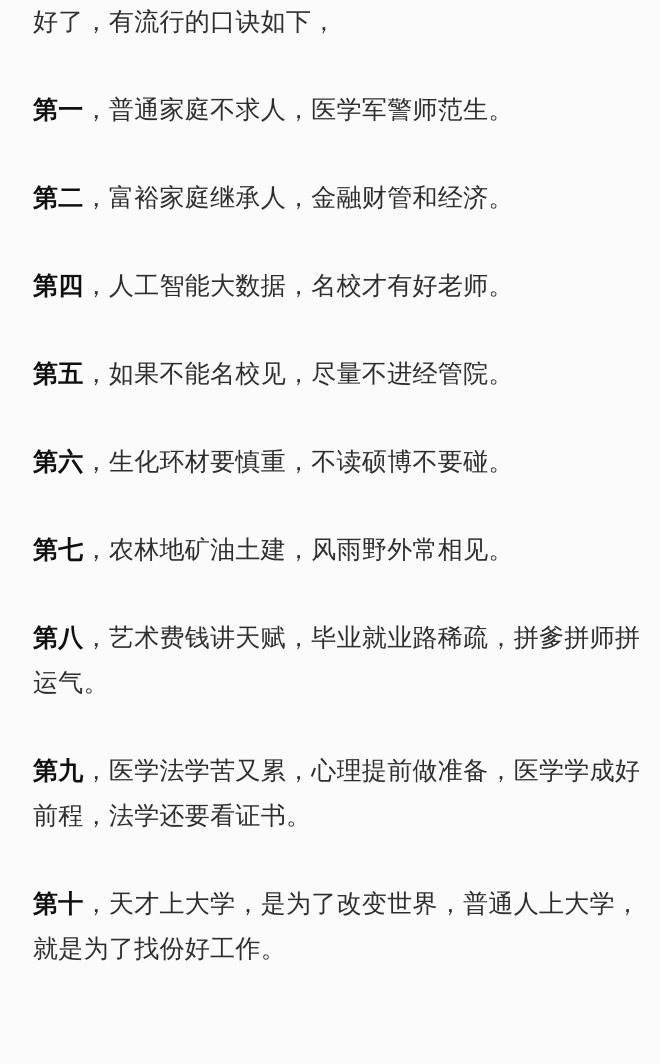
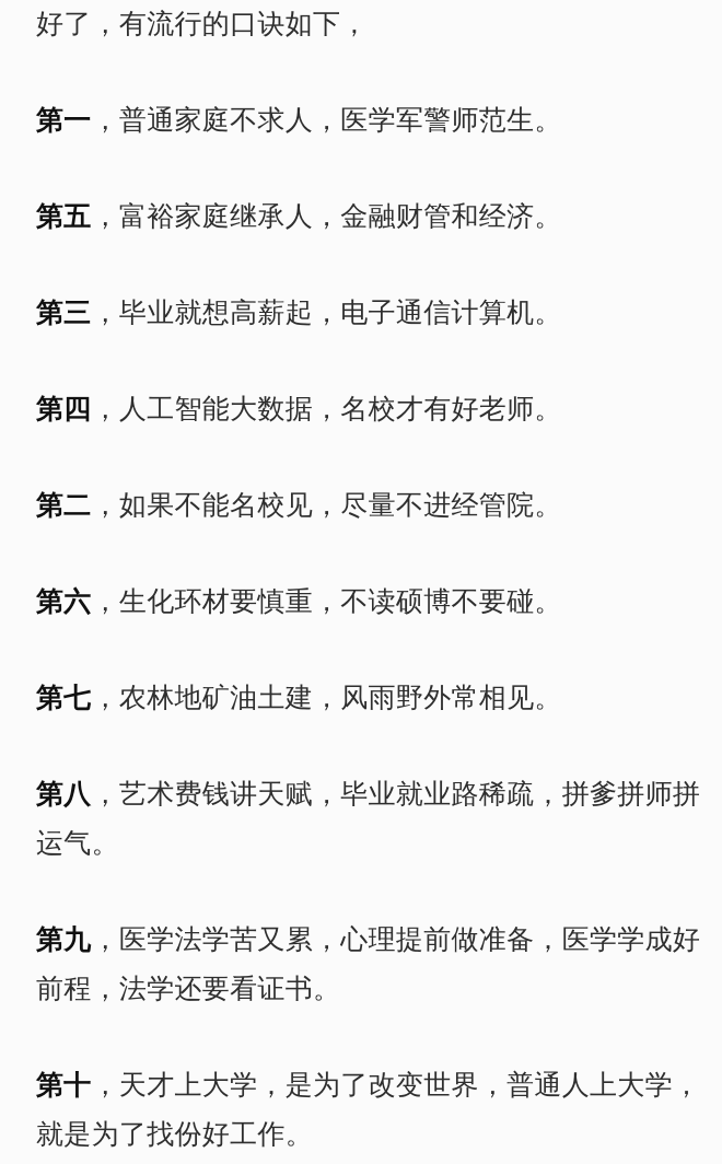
  好了，有流行的口诀如下，
  第一，普通家庭不求人，医学军警师范生。
- 第二，富裕家庭继承人，金融财管和经济。
+ 第五，富裕家庭继承人，金融财管和经济。
+ 第三，毕业就想高薪起，电子通信计算机。
  第四，人工智能大数据，名校才有好老师。
- 第五，如果不能名校见，尽量不进经管院。
+ 第二，如果不能名校见，尽量不进经管院。
  第六，生化环材要慎重，不读硕博不要碰。
  第七，农林地矿油土建，风雨野外常相见。
  第八，艺术费钱讲天赋，毕业就业路稀疏，拼爹拼师拼运气。
  第九，医学法学苦又累，心理提前做准备，医学学成好前程，法学还要看证书。
  第十，天才上大学，是为了改变世界，普通人上大学，就是为了找份好工作。
